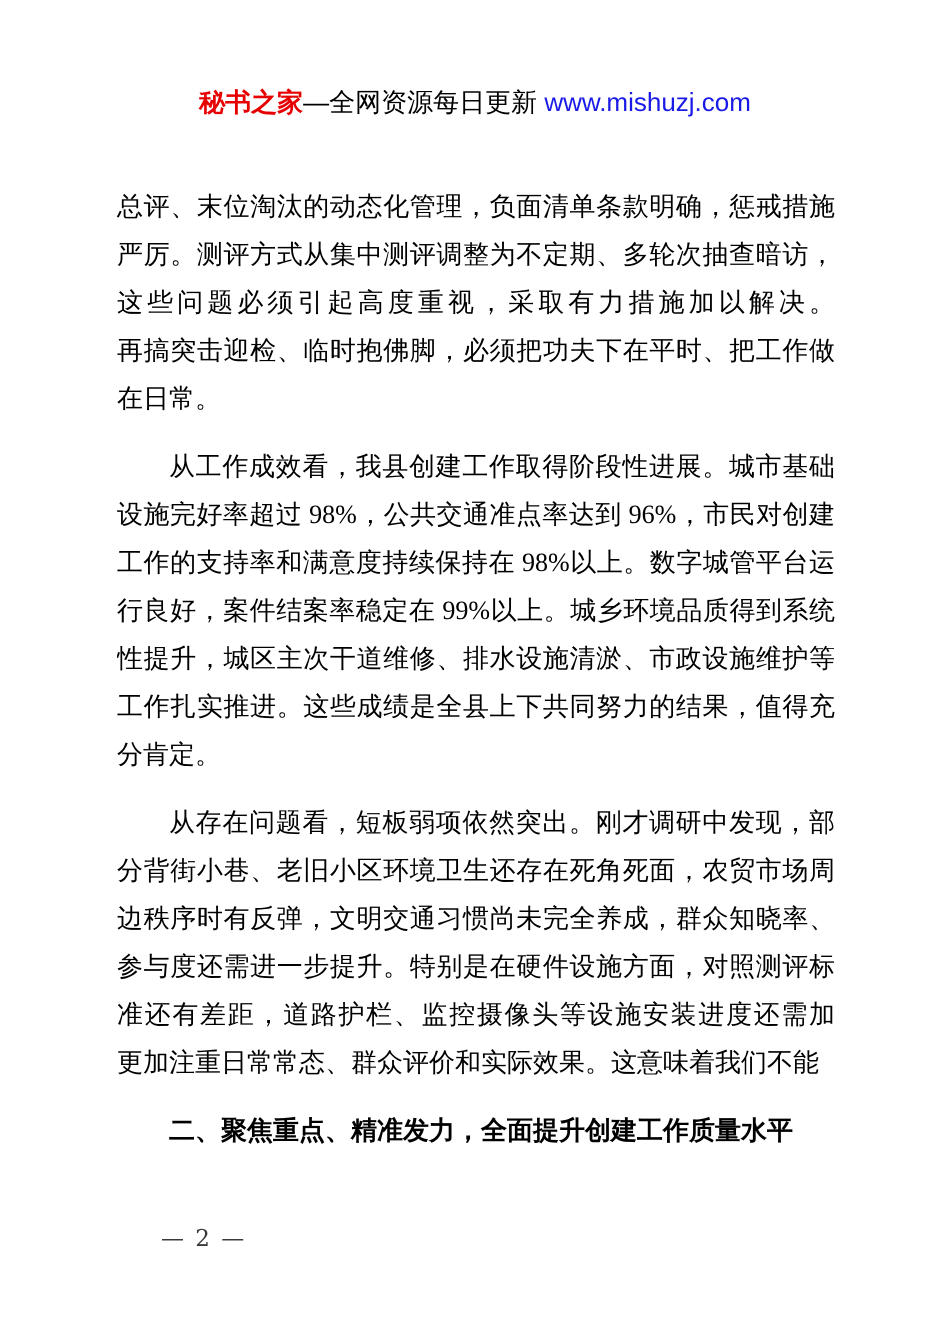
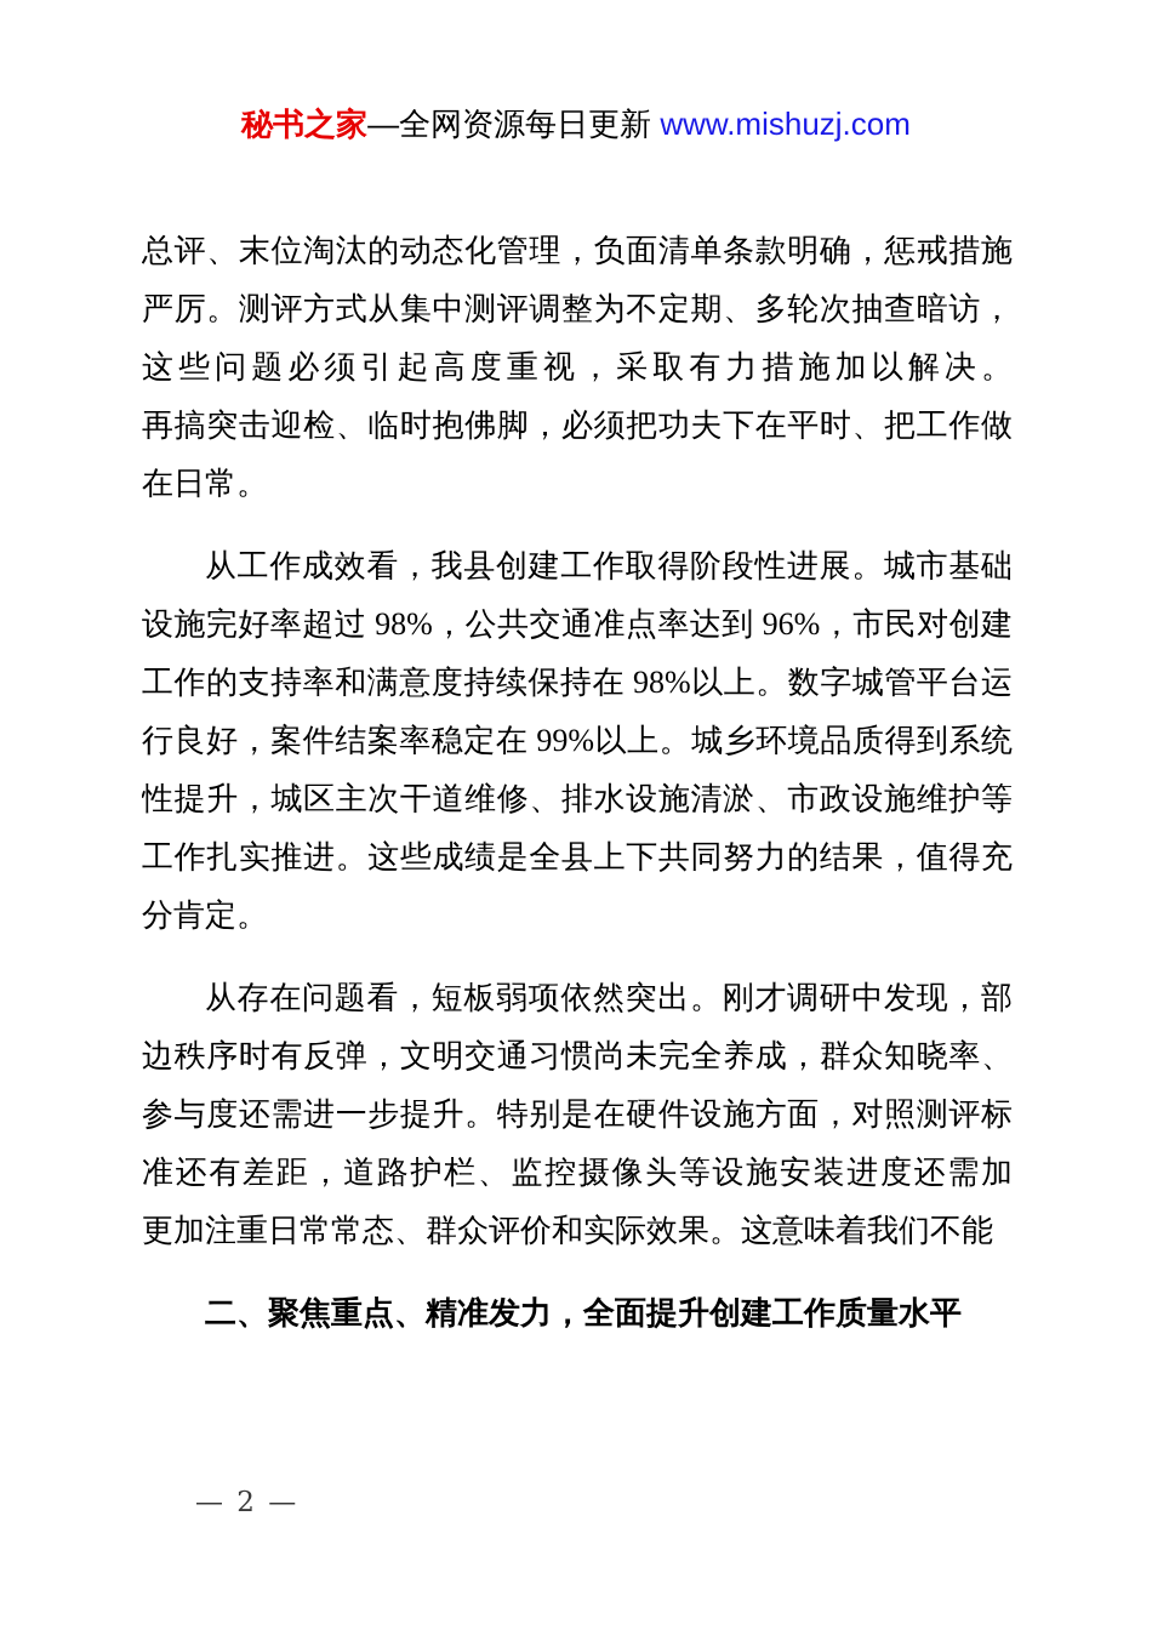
  秘书之家—全网资源每日更新 www.mishuzj.com
  总评、末位淘汰的动态化管理，负面清单条款明确，惩戒措施
  严厉。测评方式从集中测评调整为不定期、多轮次抽查暗访，
  这些问题必须引起高度重视，采取有力措施加以解决。
  再搞突击迎检、临时抱佛脚，必须把功夫下在平时、把工作做
  在日常。
  从工作成效看，我县创建工作取得阶段性进展。城市基础
  设施完好率超过 98%，公共交通准点率达到 96%，市民对创建
  工作的支持率和满意度持续保持在 98%以上。数字城管平台运
  行良好，案件结案率稳定在 99%以上。城乡环境品质得到系统
  性提升，城区主次干道维修、排水设施清淤、市政设施维护等
  工作扎实推进。这些成绩是全县上下共同努力的结果，值得充
  分肯定。
  从存在问题看，短板弱项依然突出。刚才调研中发现，部
- 分背街小巷、老旧小区环境卫生还存在死角死面，农贸市场周
  边秩序时有反弹，文明交通习惯尚未完全养成，群众知晓率、
  参与度还需进一步提升。特别是在硬件设施方面，对照测评标
  准还有差距，道路护栏、监控摄像头等设施安装进度还需加
  更加注重日常常态、群众评价和实际效果。这意味着我们不能
  二、聚焦重点、精准发力，全面提升创建工作质量水平
  — 2 —
